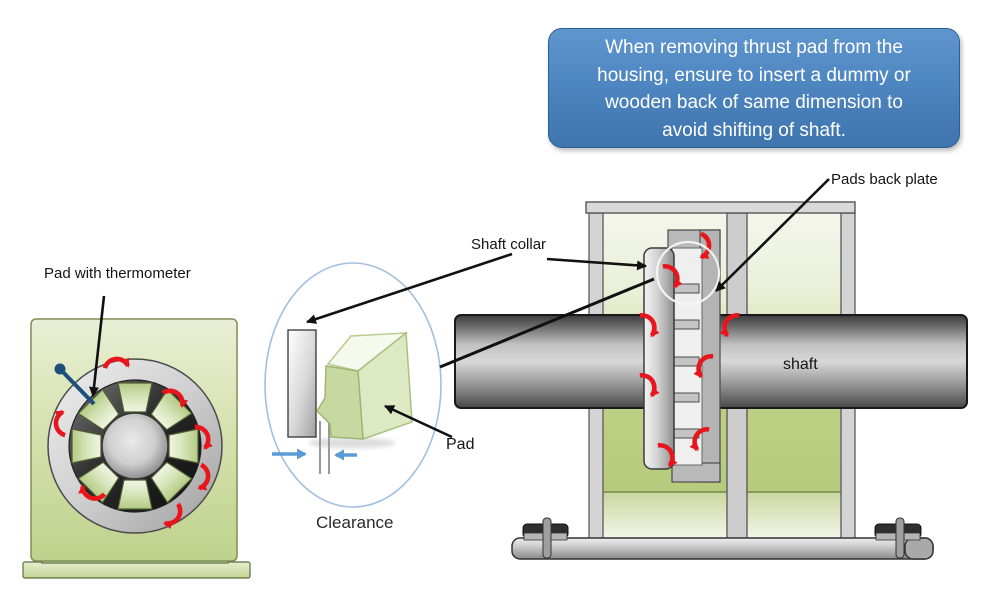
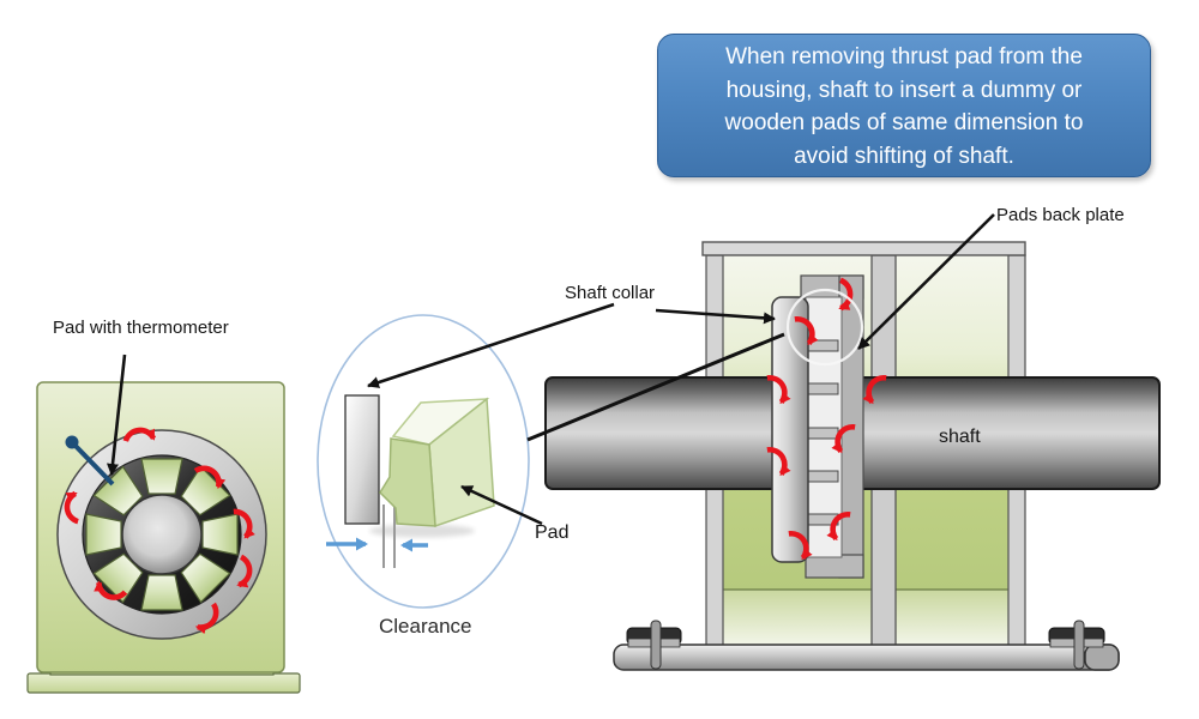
  When removing thrust pad from the
- housing, ensure to insert a dummy or
+ housing, shaft to insert a dummy or
- wooden back of same dimension to
+ wooden pads of same dimension to
  avoid shifting of shaft.
  Pad with thermometer
  Shaft collar
  Pads back plate
  shaft
  Pad
  Clearance
